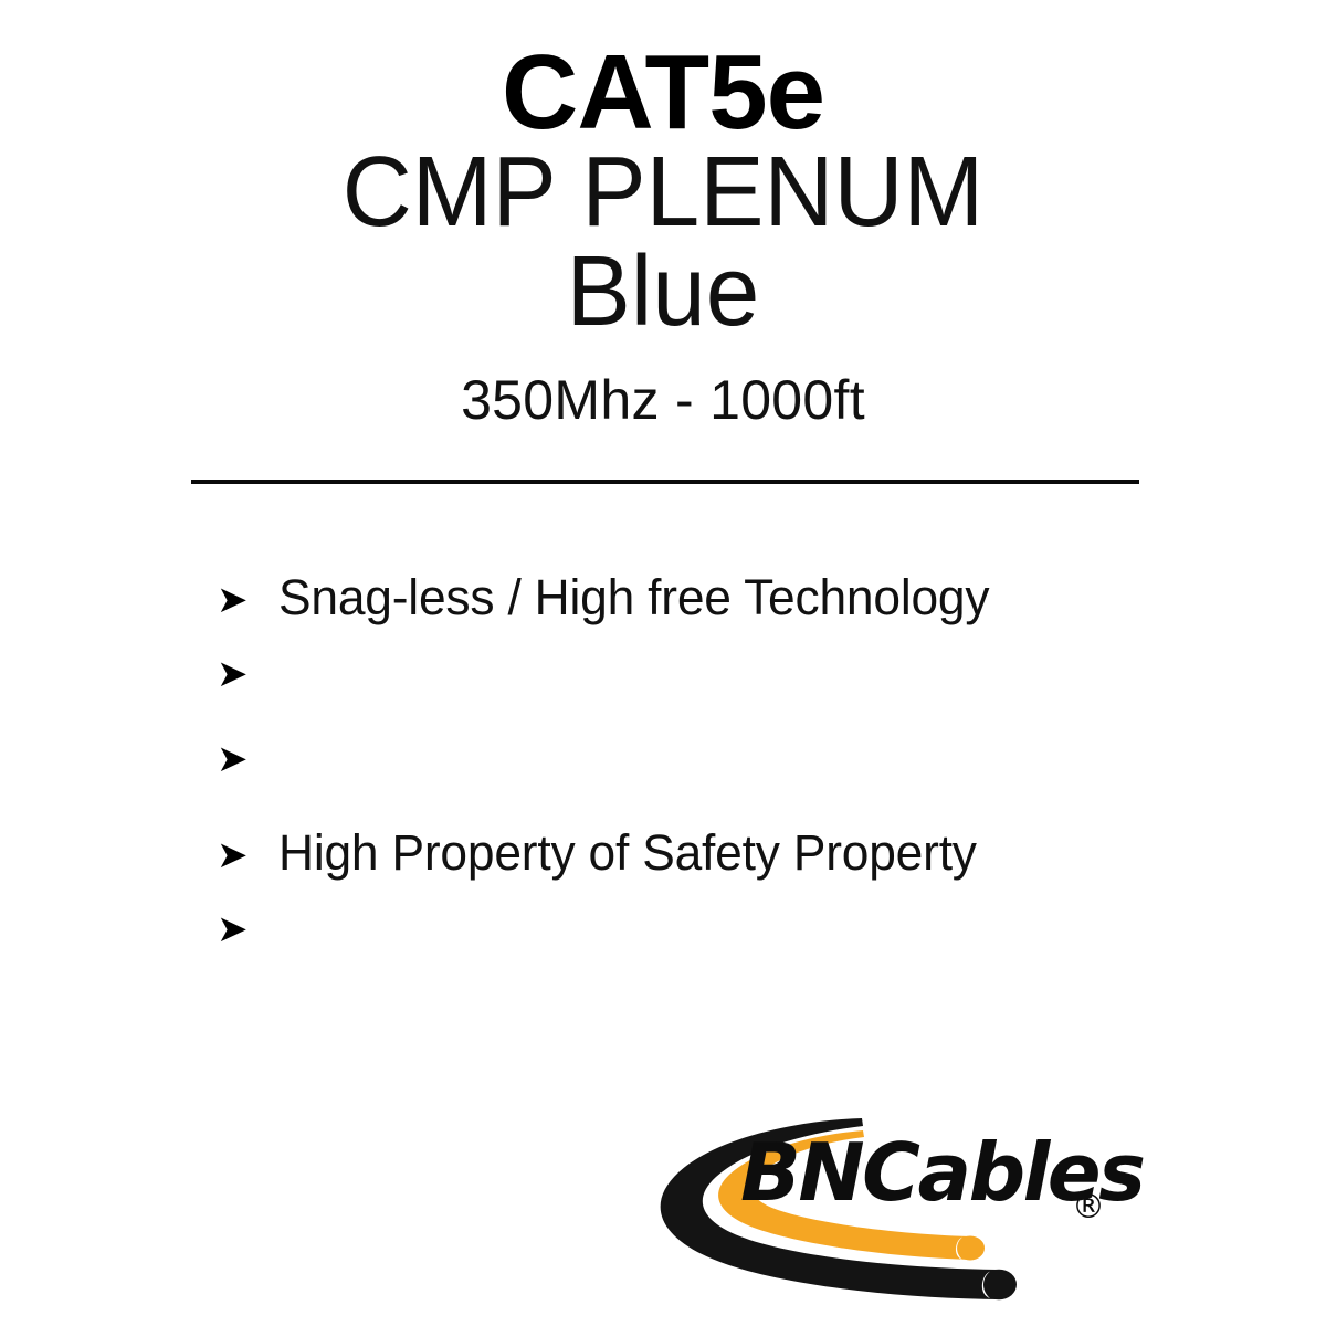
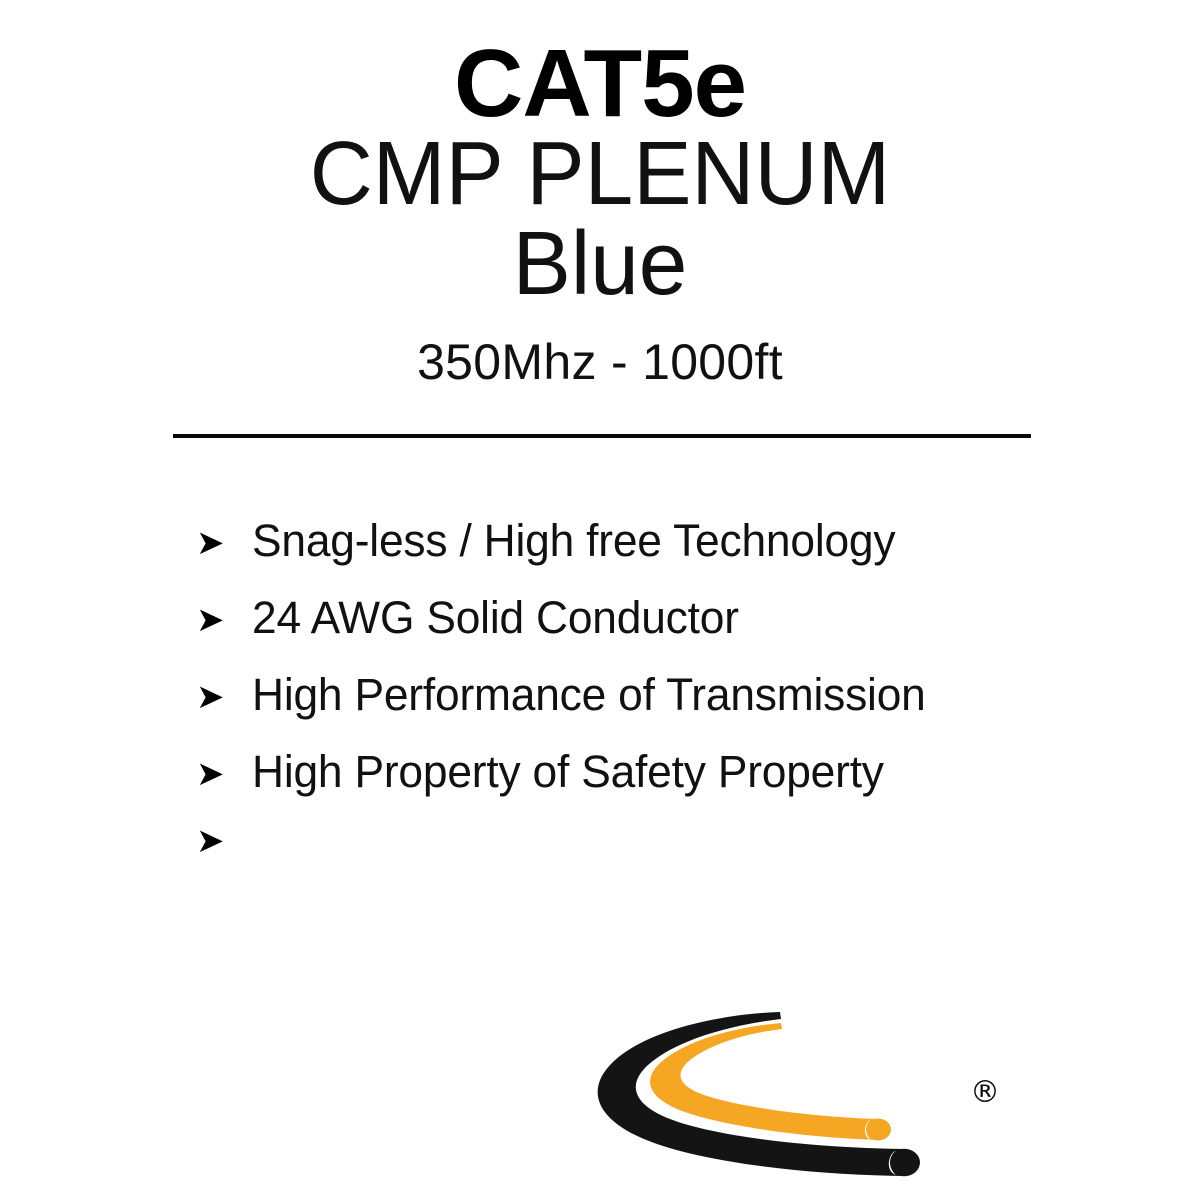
  CAT5e
  CMP PLENUM
  Blue
  350Mhz - 1000ft
  ➤
  Snag-less / High free Technology
  ➤
+ 24 AWG Solid Conductor
  ➤
+ High Performance of Transmission
  ➤
  High Property of Safety Property
  ➤
- BNCables
  ®
